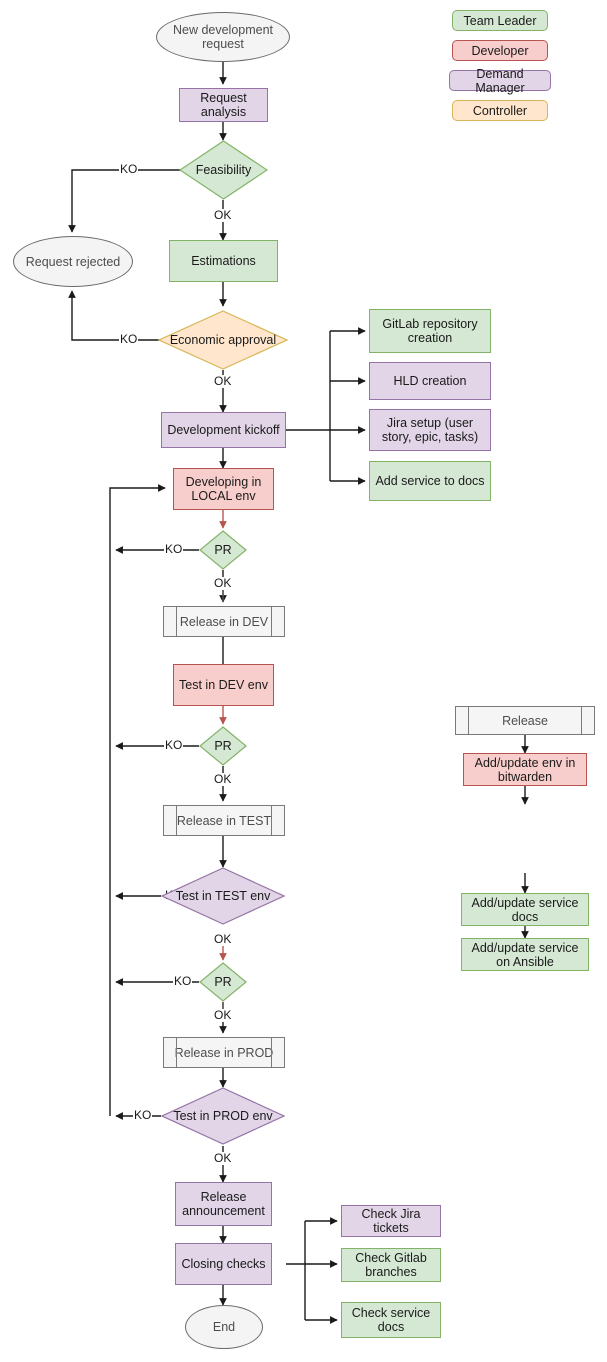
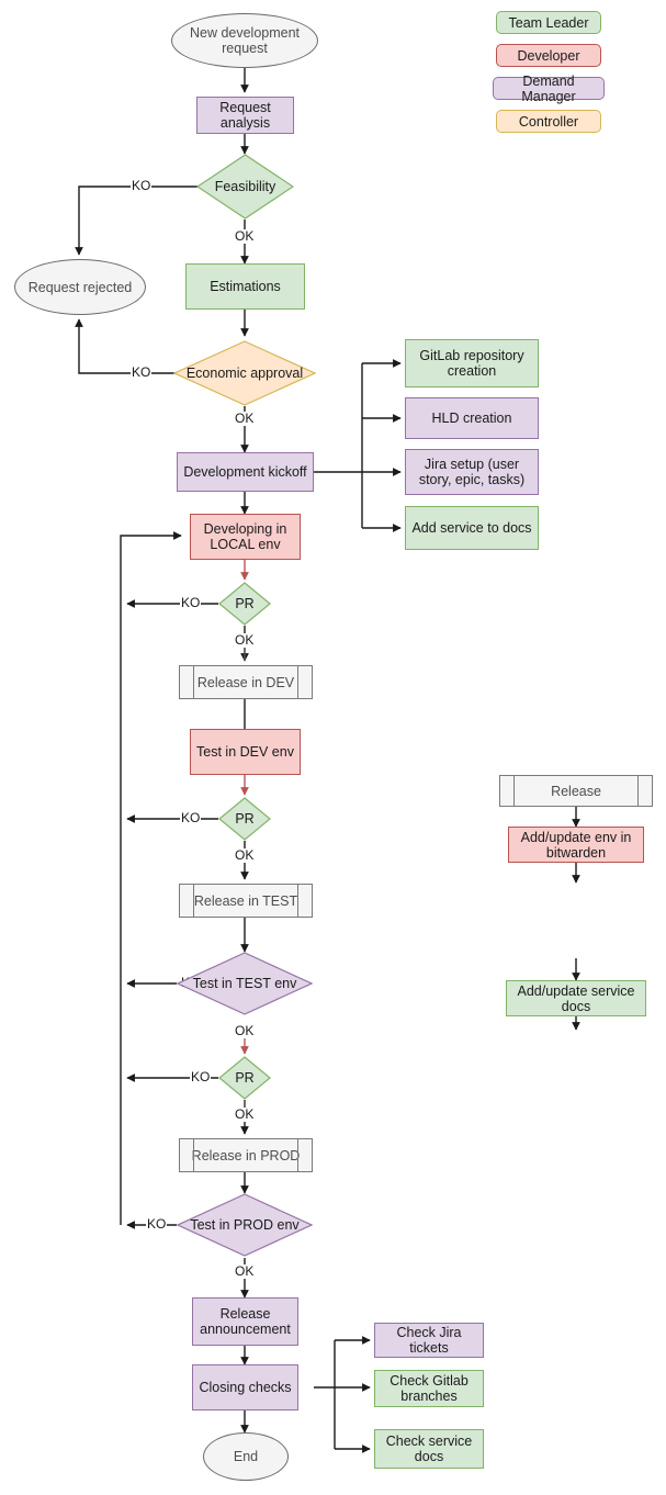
  KO
  OK
  KO
  OK
  KO
  OK
  KO
  OK
  OK
  KO
  OK
  KO
  OK
  Team Leader
  Developer
  Demand Manager
  Controller
  New development request
  Request analysis
  Feasibility
  Request rejected
  Estimations
  Economic approval
  Development kickoff
  GitLab repository creation
  HLD creation
  Jira setup (user story, epic, tasks)
  Add service to docs
  Developing in LOCAL env
  PR
  Release in DEV
  Test in DEV env
  PR
  Release in TEST
  Test in TEST env
  PR
  Release in PROD
  Test in PROD env
  Release announcement
  Closing checks
  End
  Check Jira tickets
  Check Gitlab branches
  Check service docs
  Release
  Add/update env in bitwarden
  Add/update service docs
- Add/update service on Ansible
